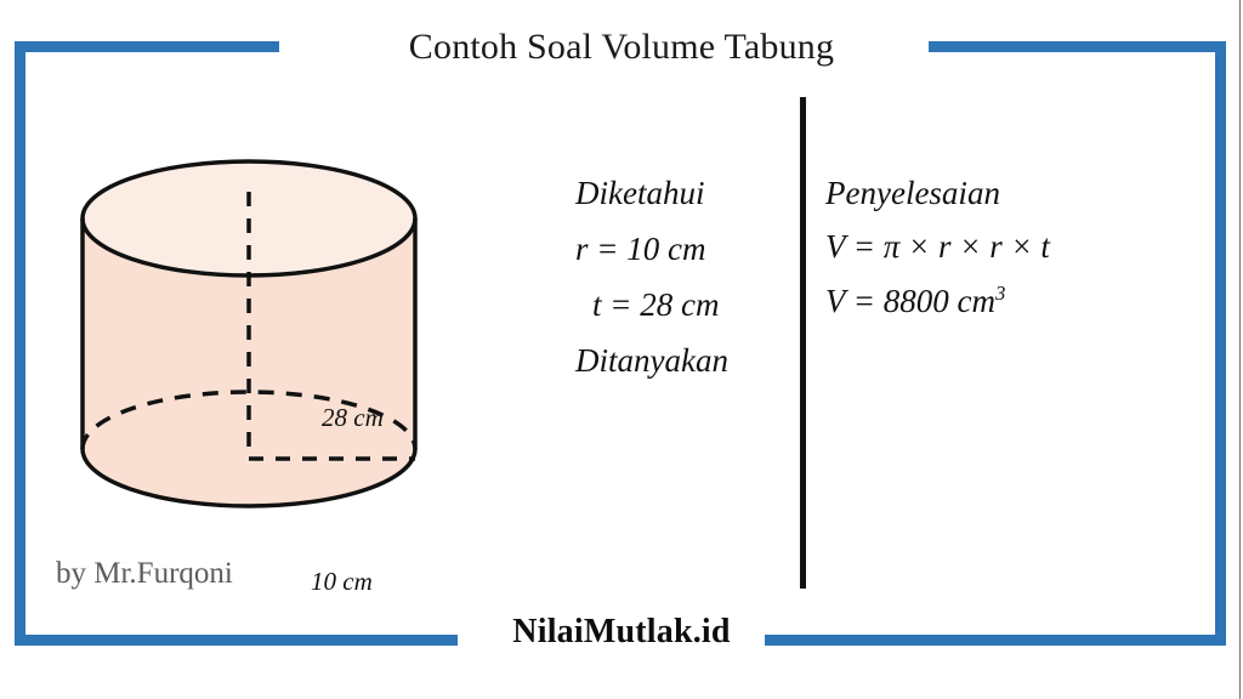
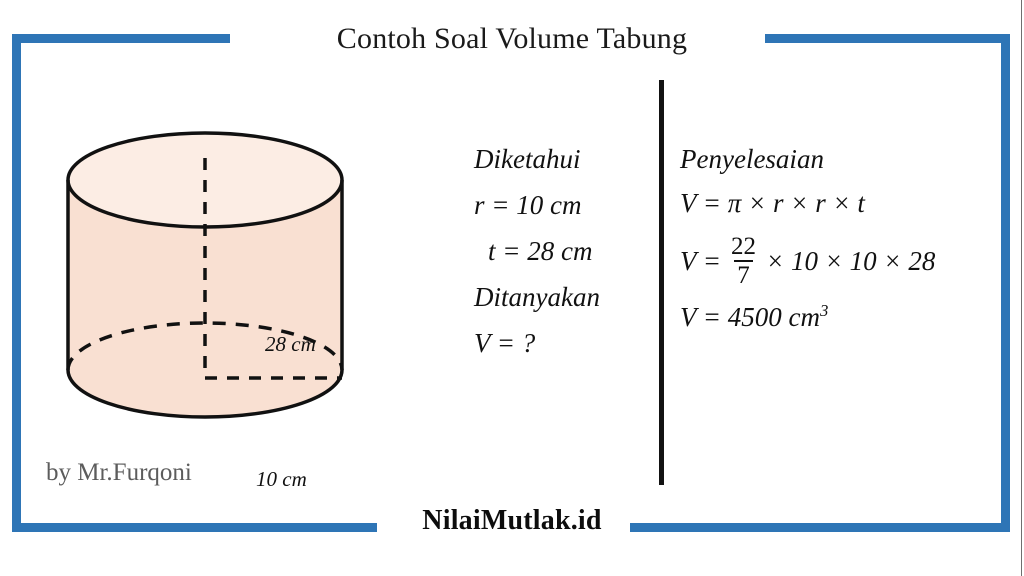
  Contoh Soal Volume Tabung
  28 cm
  10 cm
  Diketahui
  r = 10 cm
  t = 28 cm
  Ditanyakan
+ V = ?
  Penyelesaian
  V = π × r × r × t
+ V =
+ 22
+ 7
+ × 10 × 10 × 28
- V = 8800 cm3
+ V = 4500 cm3
  by Mr.Furqoni
  NilaiMutlak.id
